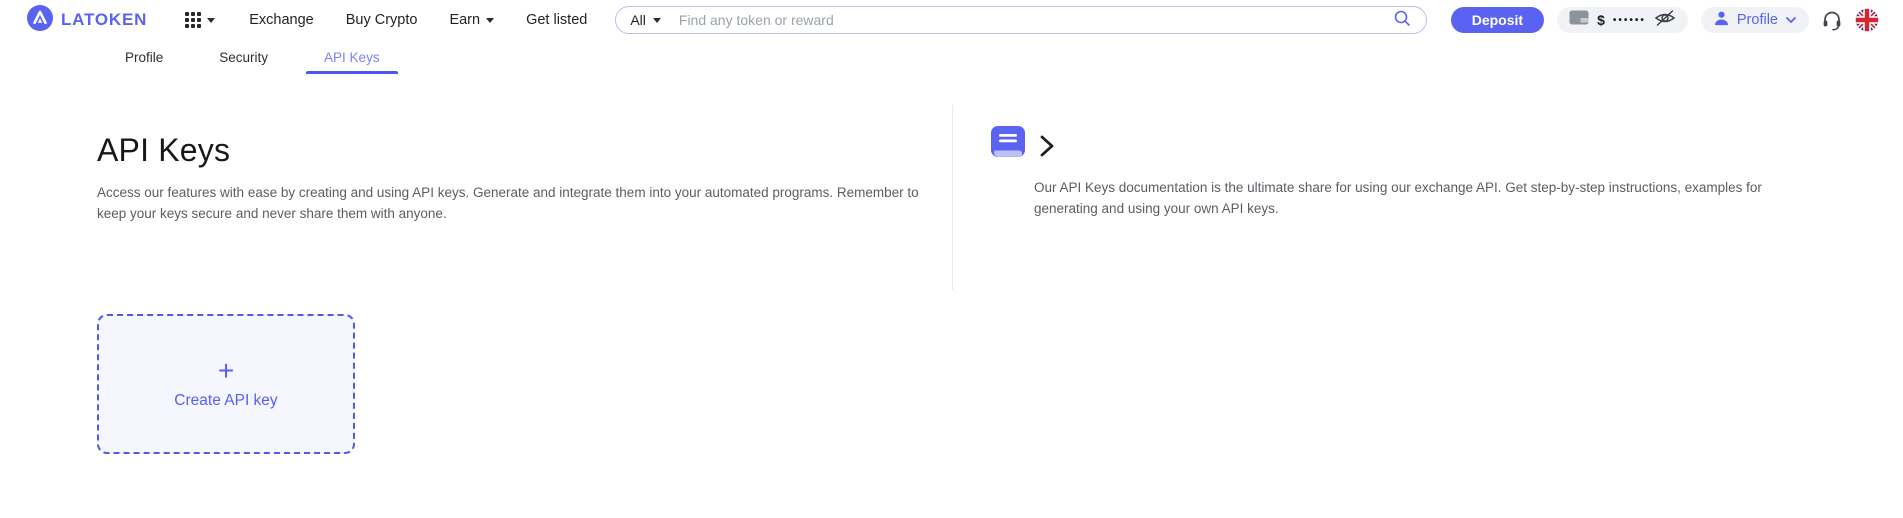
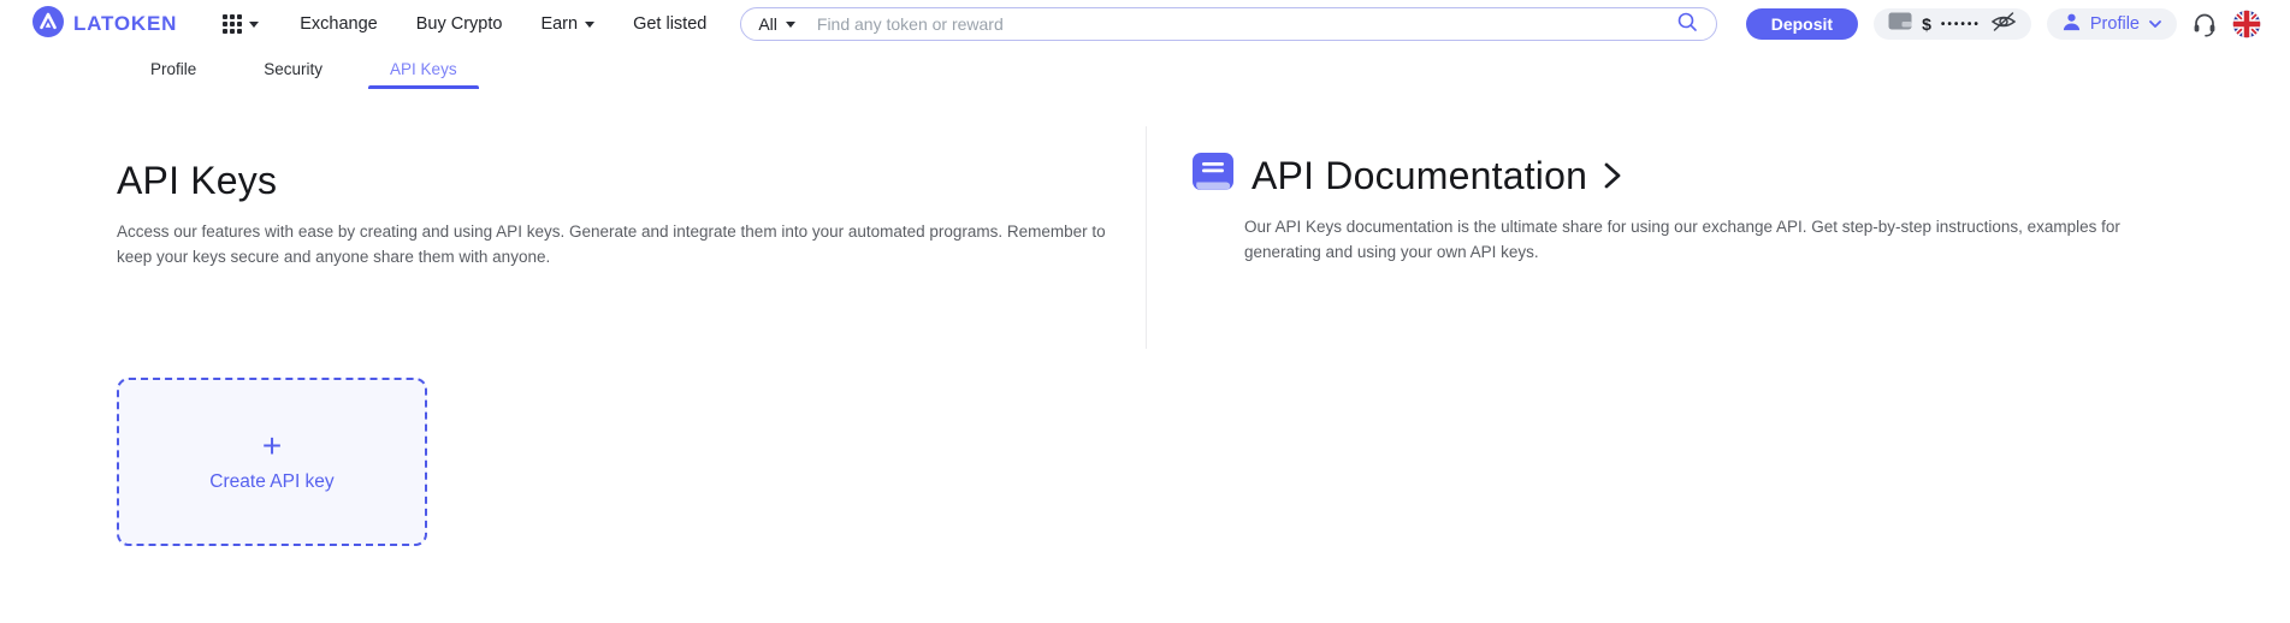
  LATOKEN
  Exchange
  Buy Crypto
  Earn
  Get listed
  All
  Find any token or reward
  Deposit
  $
  ••••••
  Profile
  Profile
  Security
  API Keys
  API Keys
- Access our features with ease by creating and using API keys. Generate and integrate them into your automated programs. Remember to keep your keys secure and never share them with anyone.
+ Access our features with ease by creating and using API keys. Generate and integrate them into your automated programs. Remember to keep your keys secure and anyone share them with anyone.
+ API Documentation
  Our API Keys documentation is the ultimate share for using our exchange API. Get step-by-step instructions, examples for generating and using your own API keys.
  +
  Create API key
